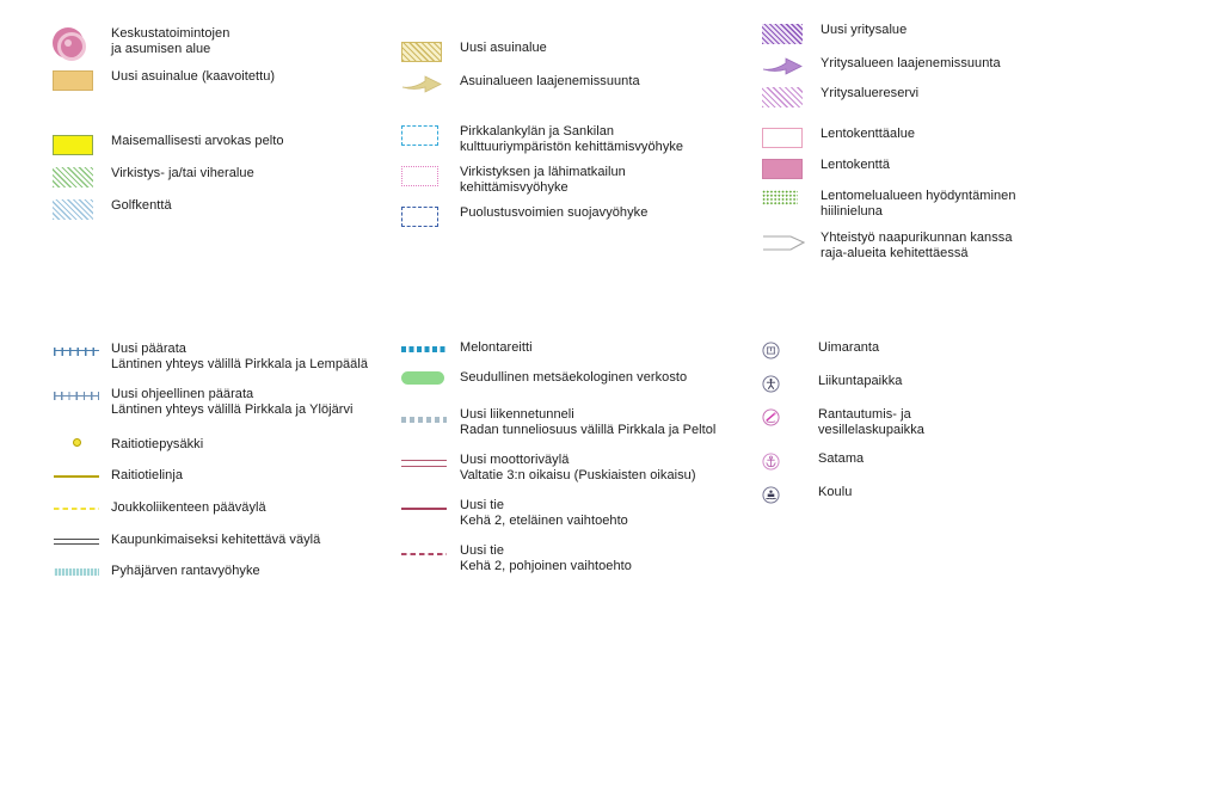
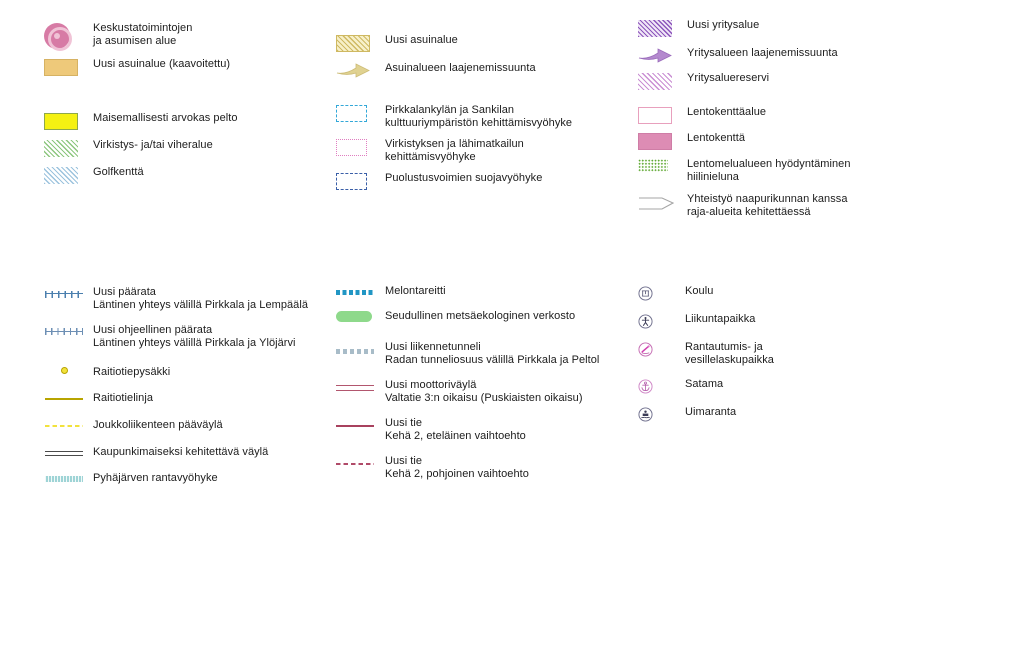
  Keskustatoimintojen
  ja asumisen alue
  Uusi asuinalue (kaavoitettu)
  Maisemallisesti arvokas pelto
  Virkistys- ja/tai viheralue
  Golfkenttä
  Uusi päärata
  Läntinen yhteys välillä Pirkkala ja Lempäälä
  Uusi ohjeellinen päärata
  Läntinen yhteys välillä Pirkkala ja Ylöjärvi
  Raitiotiepysäkki
  Raitiotielinja
  Joukkoliikenteen pääväylä
  Kaupunkimaiseksi kehitettävä väylä
  Pyhäjärven rantavyöhyke
  Uusi asuinalue
  Asuinalueen laajenemissuunta
  Pirkkalankylän ja Sankilan
  kulttuuriympäristön kehittämisvyöhyke
  Virkistyksen ja lähimatkailun
  kehittämisvyöhyke
  Puolustusvoimien suojavyöhyke
  Melontareitti
  Seudullinen metsäekologinen verkosto
  Uusi liikennetunneli
  Radan tunneliosuus välillä Pirkkala ja Peltol
  Uusi moottoriväylä
  Valtatie 3:n oikaisu (Puskiaisten oikaisu)
  Uusi tie
  Kehä 2, eteläinen vaihtoehto
  Uusi tie
  Kehä 2, pohjoinen vaihtoehto
  Uusi yritysalue
  Yritysalueen laajenemissuunta
  Yritysaluereservi
  Lentokenttäalue
  Lentokenttä
  Lentomelualueen hyödyntäminen
  hiilinieluna
  Yhteistyö naapurikunnan kanssa
  raja-alueita kehitettäessä
- Uimaranta
+ Koulu
  Liikuntapaikka
  Rantautumis- ja
  vesillelaskupaikka
  Satama
- Koulu
+ Uimaranta
